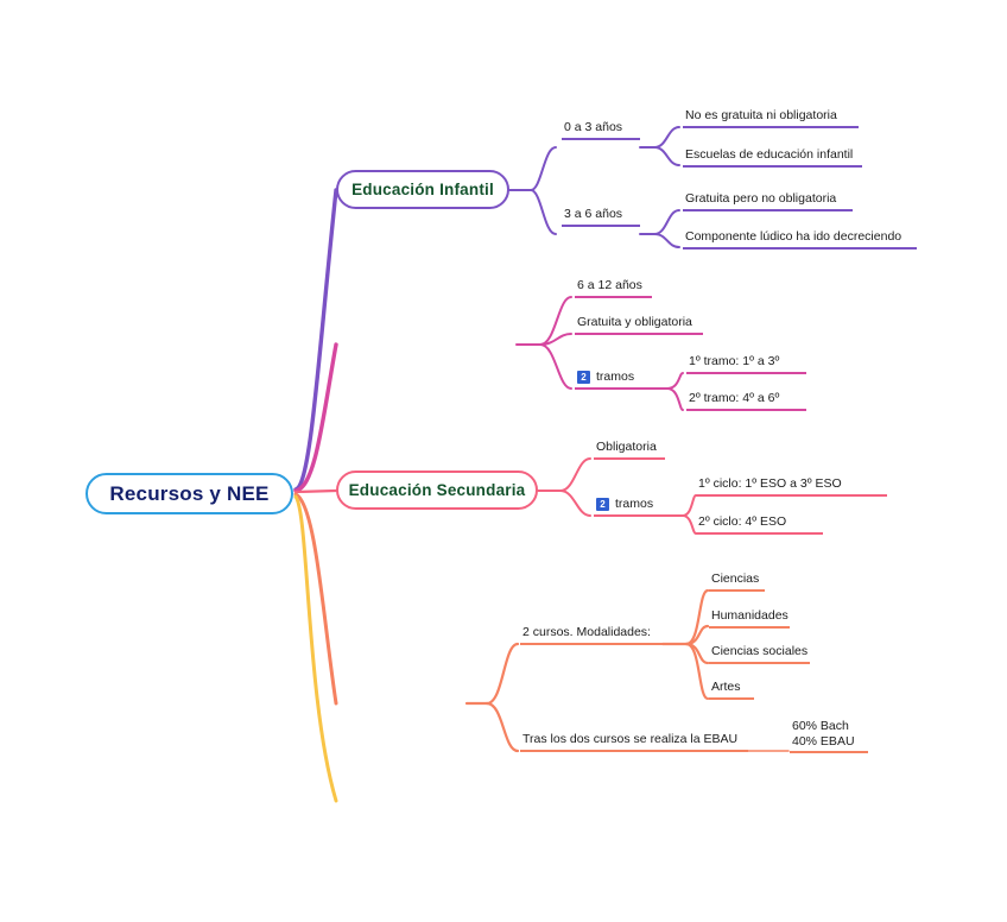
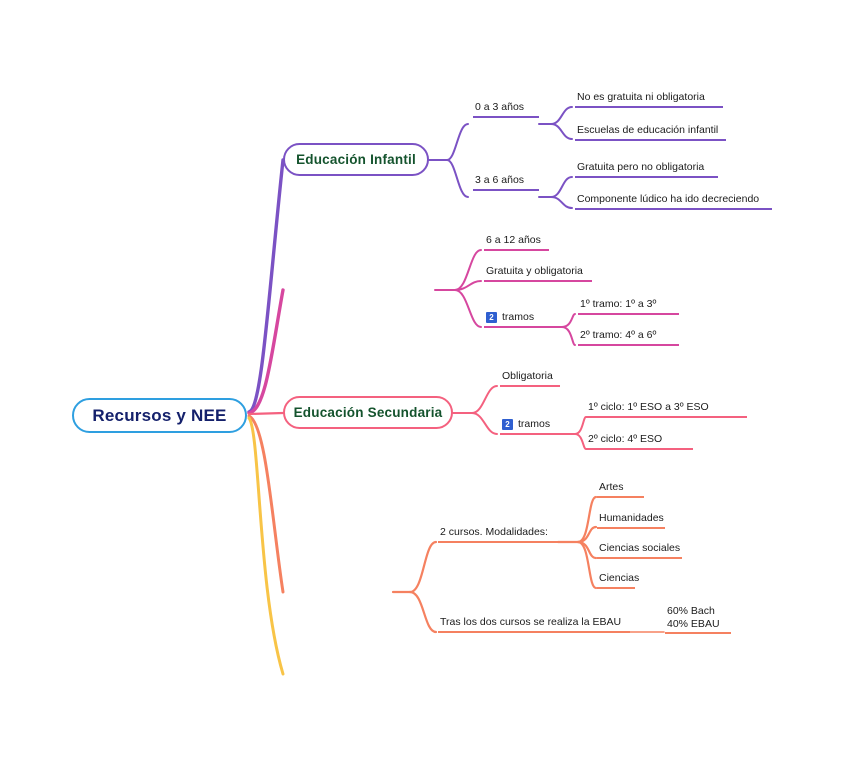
  Recursos y NEE
  Educación Infantil
  Educación Secundaria
  0 a 3 años
  No es gratuita ni obligatoria
  Escuelas de educación infantil
  3 a 6 años
  Gratuita pero no obligatoria
  Componente lúdico ha ido decreciendo
  6 a 12 años
  Gratuita y obligatoria
  2
  tramos
  1º tramo: 1º a 3º
  2º tramo: 4º a 6º
  Obligatoria
  2
  tramos
  1º ciclo: 1º ESO a 3º ESO
  2º ciclo: 4º ESO
  2 cursos. Modalidades:
- Ciencias
+ Artes
  Humanidades
  Ciencias sociales
- Artes
+ Ciencias
  Tras los dos cursos se realiza la EBAU
  60% Bach
  40% EBAU
